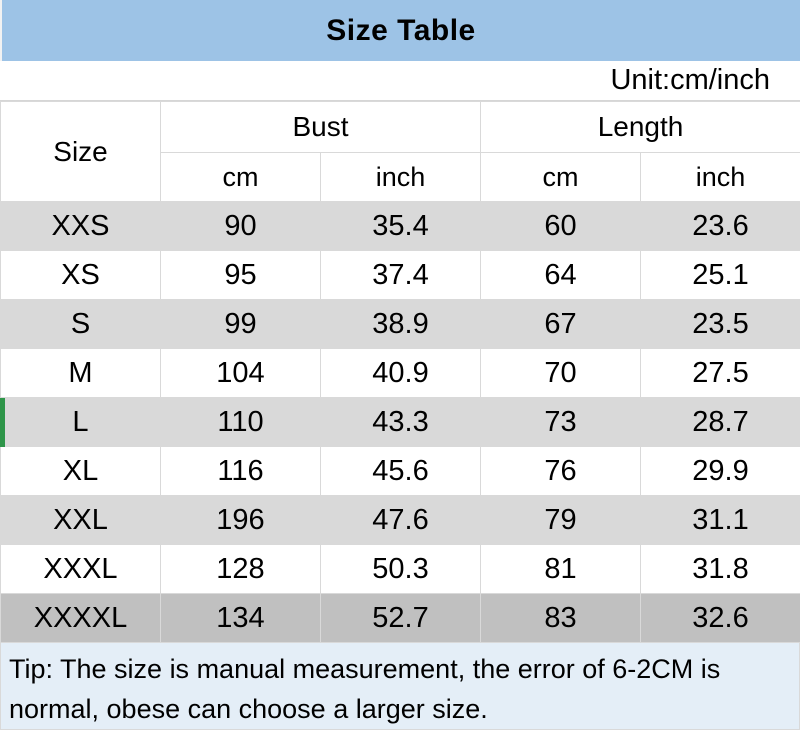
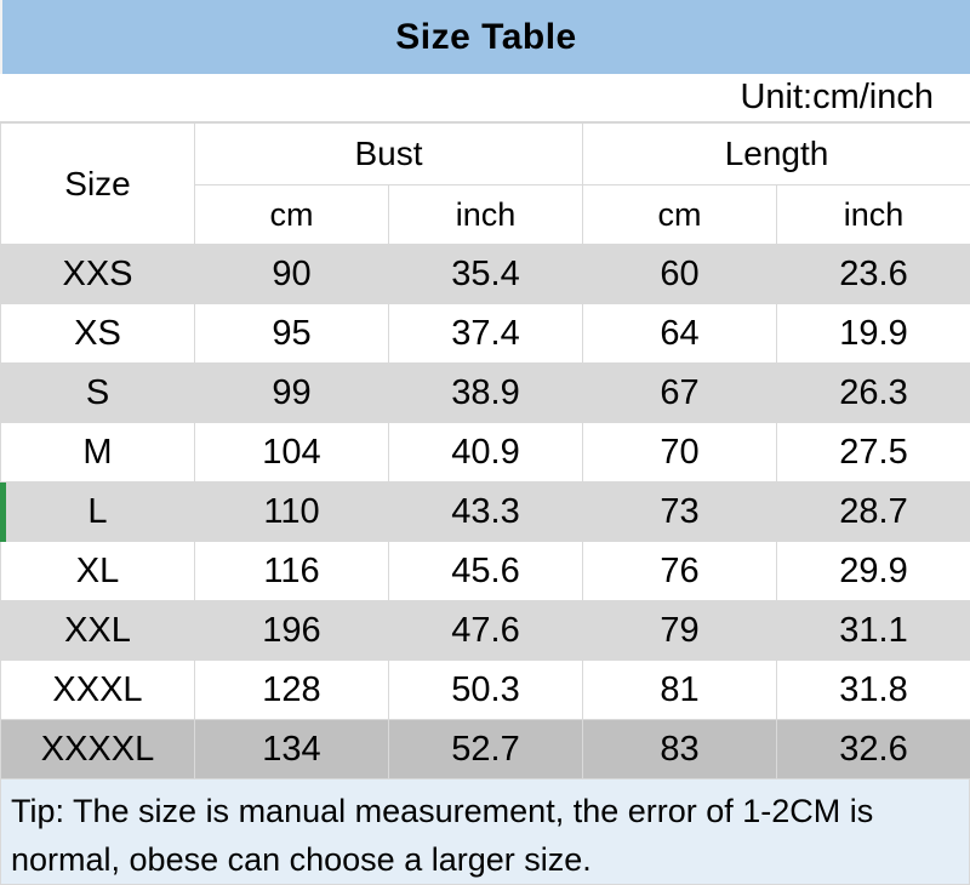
  Size Table
  Unit:cm/inch
  Size	Bust	Length
  cm	inch	cm	inch
  XXS	90	35.4	60	23.6
- XS	95	37.4	64	25.1
+ XS	95	37.4	64	19.9
- S	99	38.9	67	23.5
+ S	99	38.9	67	26.3
  M	104	40.9	70	27.5
  L	110	43.3	73	28.7
  XL	116	45.6	76	29.9
  XXL	196	47.6	79	31.1
  XXXL	128	50.3	81	31.8
  XXXXL	134	52.7	83	32.6
- Tip: The size is manual measurement, the error of 6-2CM is normal, obese can choose a larger size.
+ Tip: The size is manual measurement, the error of 1-2CM is normal, obese can choose a larger size.
